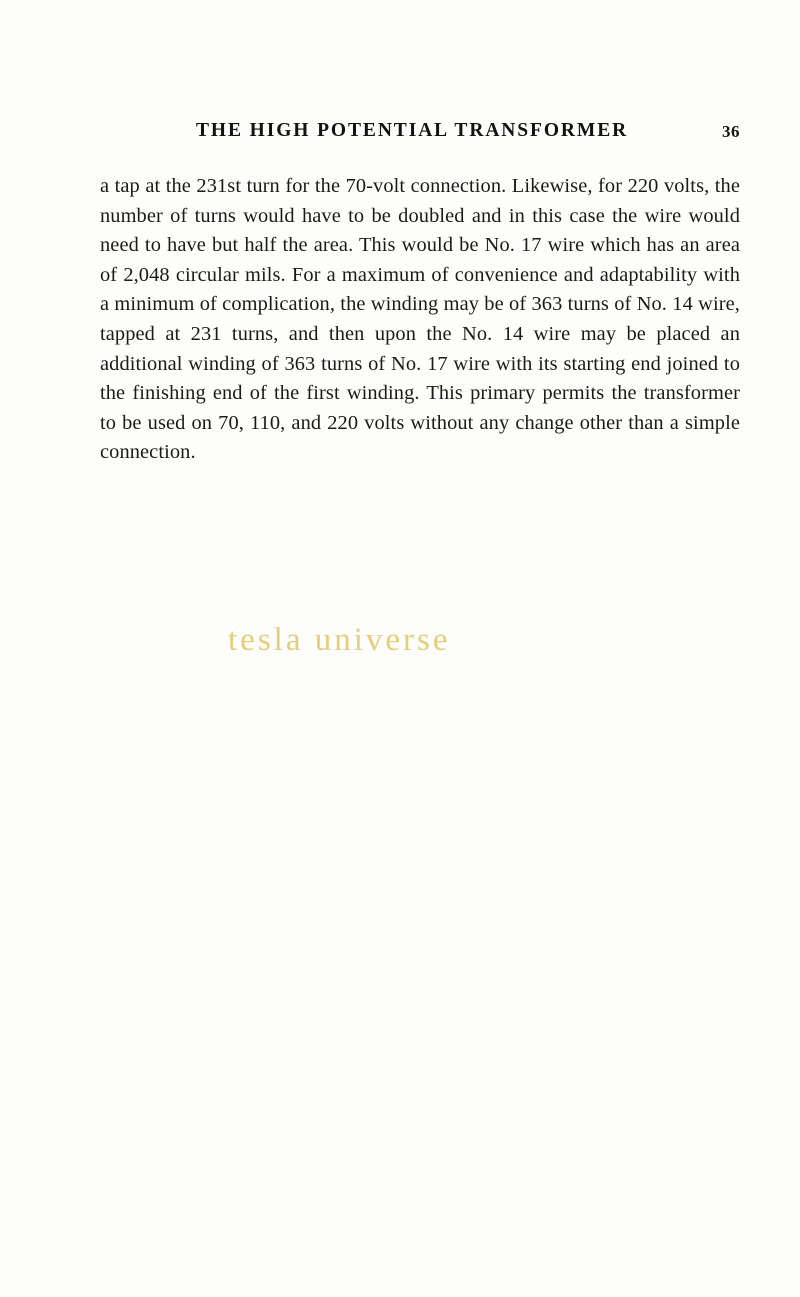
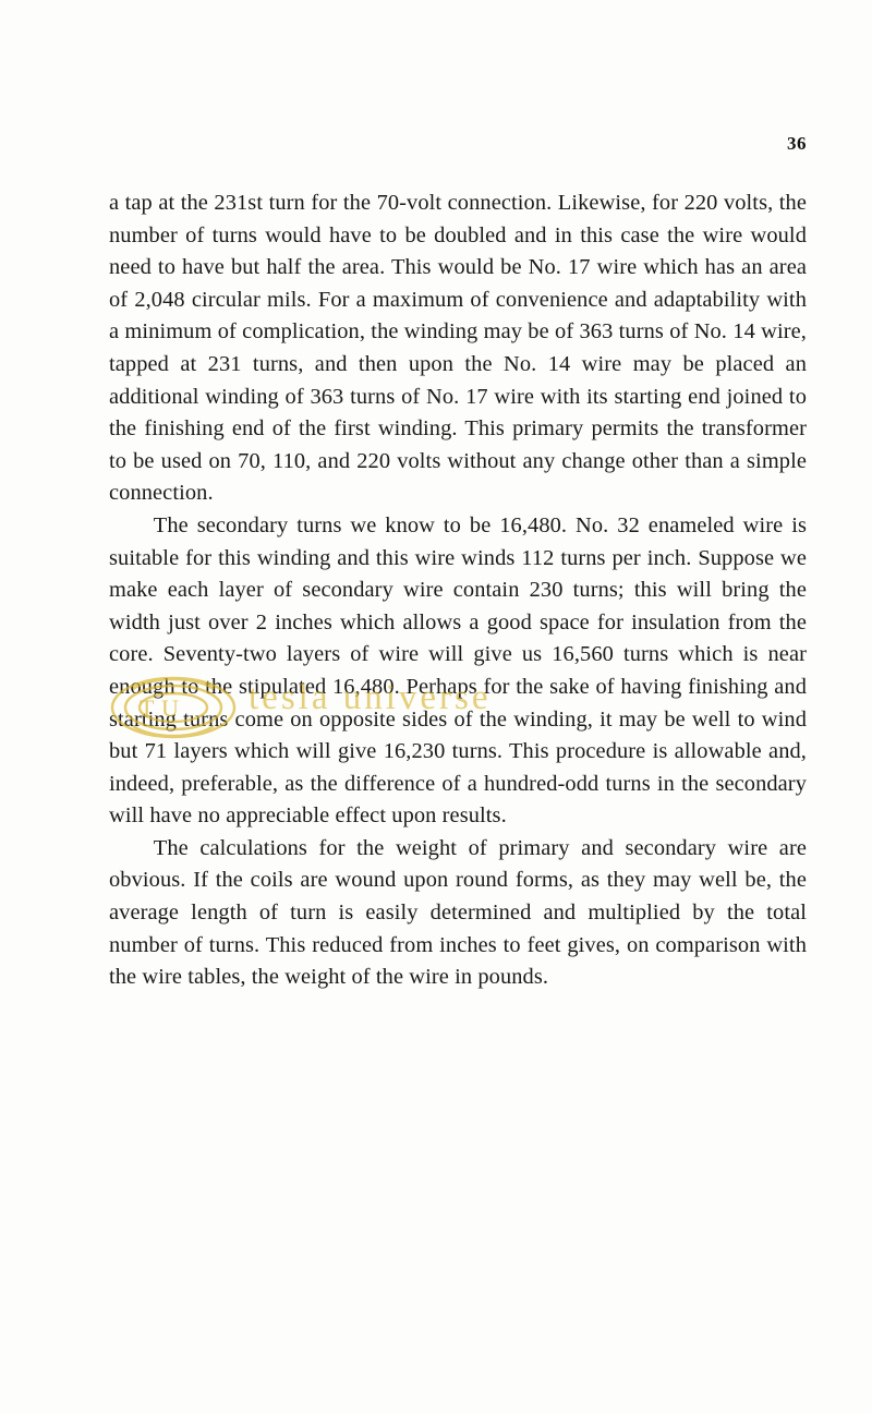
- THE HIGH POTENTIAL TRANSFORMER
  36
  a tap at the 231st turn for the 70-volt connection. Likewise, for 220 volts, the number of turns would have to be doubled and in this case the wire would need to have but half the area. This would be No. 17 wire which has an area of 2,048 circular mils. For a maximum of convenience and adaptability with a minimum of complication, the winding may be of 363 turns of No. 14 wire, tapped at 231 turns, and then upon the No. 14 wire may be placed an additional winding of 363 turns of No. 17 wire with its starting end joined to the finishing end of the first winding. This primary permits the transformer to be used on 70, 110, and 220 volts without any change other than a simple connection.
+ The secondary turns we know to be 16,480. No. 32 enameled wire is suitable for this winding and this wire winds 112 turns per inch. Suppose we make each layer of secondary wire contain 230 turns; this will bring the width just over 2 inches which allows a good space for insulation from the core. Seventy-two layers of wire will give us 16,560 turns which is near enough to the stipulated 16,480. Perhaps for the sake of having finishing and starting turns come on opposite sides of the winding, it may be well to wind but 71 layers which will give 16,230 turns. This procedure is allowable and, indeed, preferable, as the difference of a hundred-odd turns in the secondary will have no appreciable effect upon results.
+ The calculations for the weight of primary and secondary wire are obvious. If the coils are wound upon round forms, as they may well be, the average length of turn is easily determined and multiplied by the total number of turns. This reduced from inches to feet gives, on comparison with the wire tables, the weight of the wire in pounds.
+ T
+ U
  tesla universe
